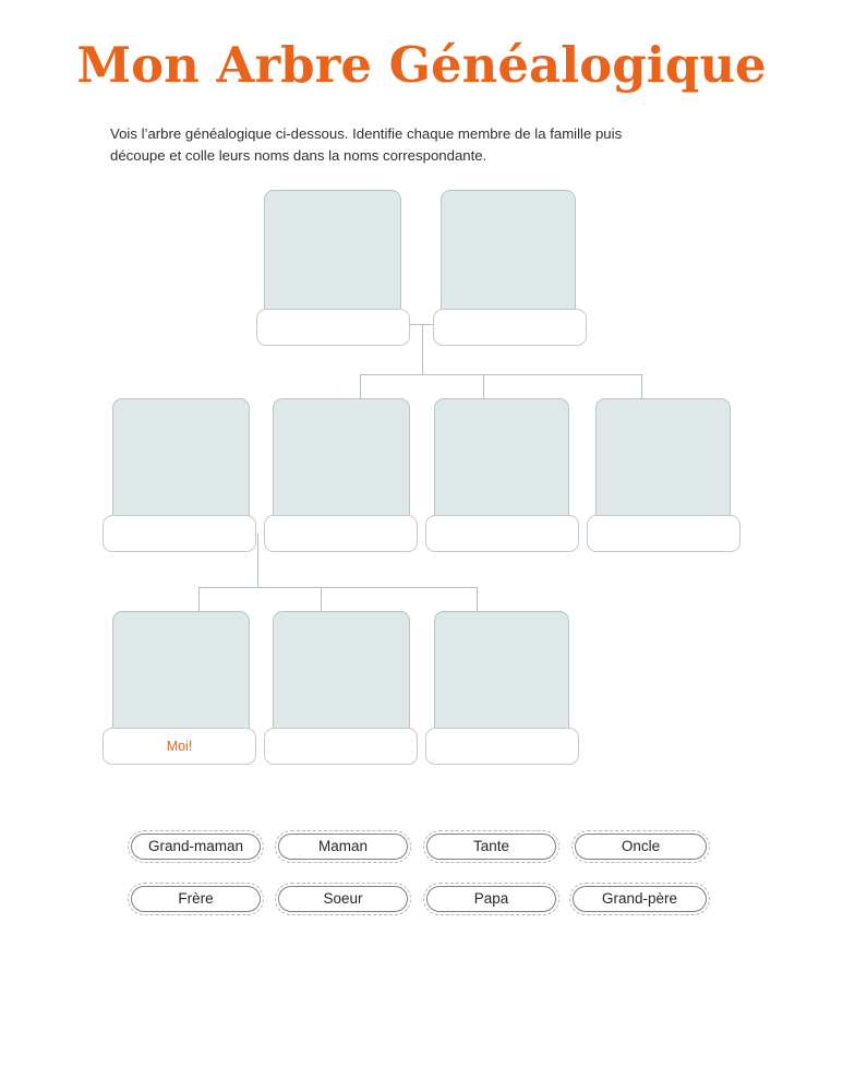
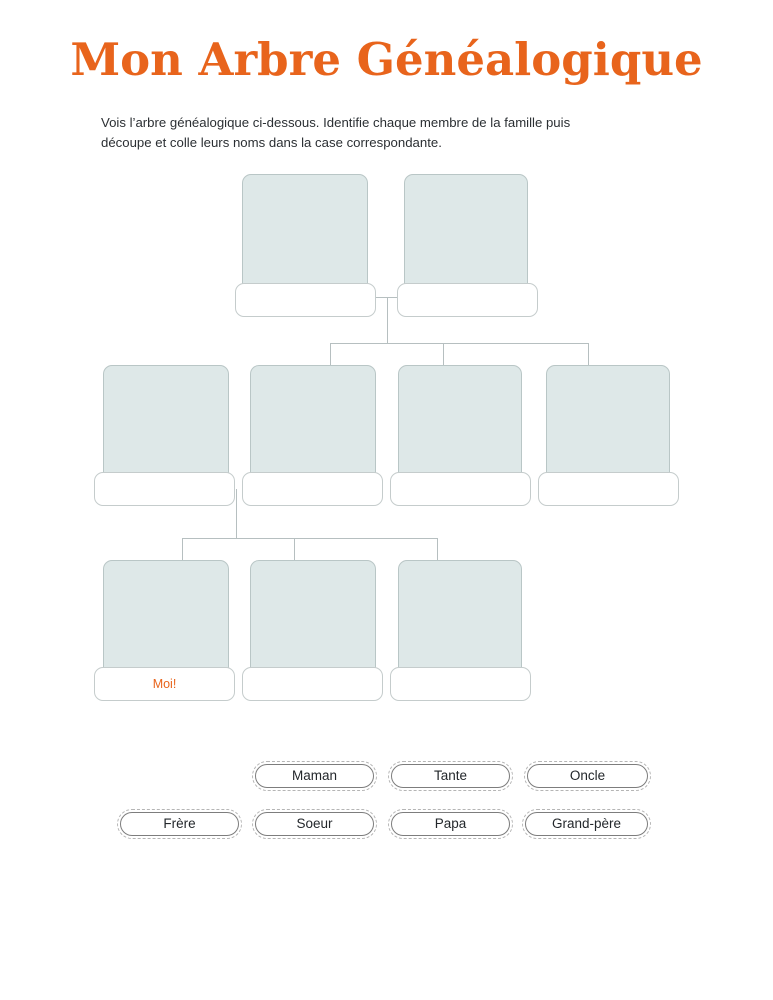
  Mon Arbre Généalogique
- Vois l’arbre généalogique ci-dessous. Identifie chaque membre de la famille puis découpe et colle leurs noms dans la noms correspondante.
+ Vois l’arbre généalogique ci-dessous. Identifie chaque membre de la famille puis découpe et colle leurs noms dans la case correspondante.
  Moi!
- Grand-maman
  Maman
  Tante
  Oncle
  Frère
  Soeur
  Papa
  Grand-père
